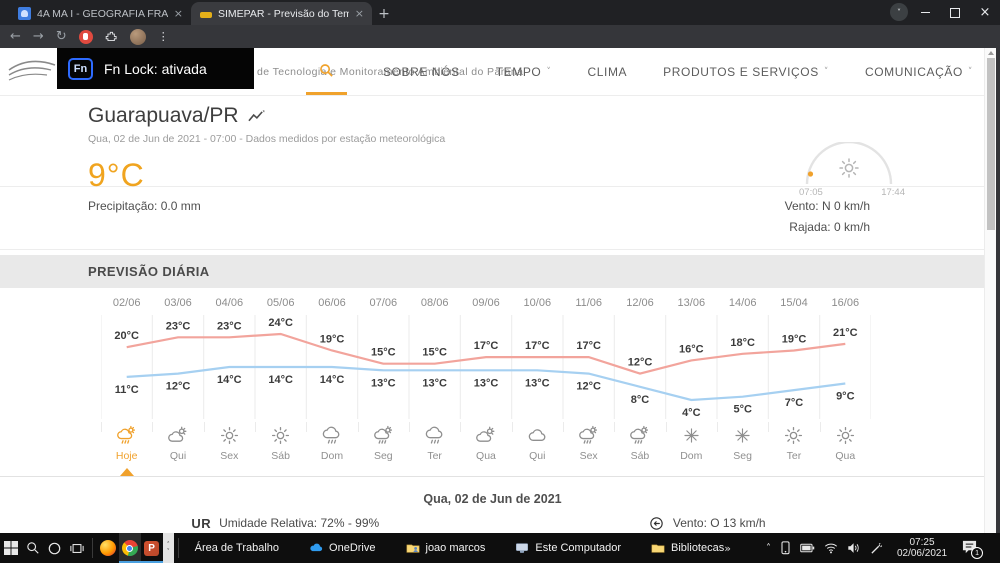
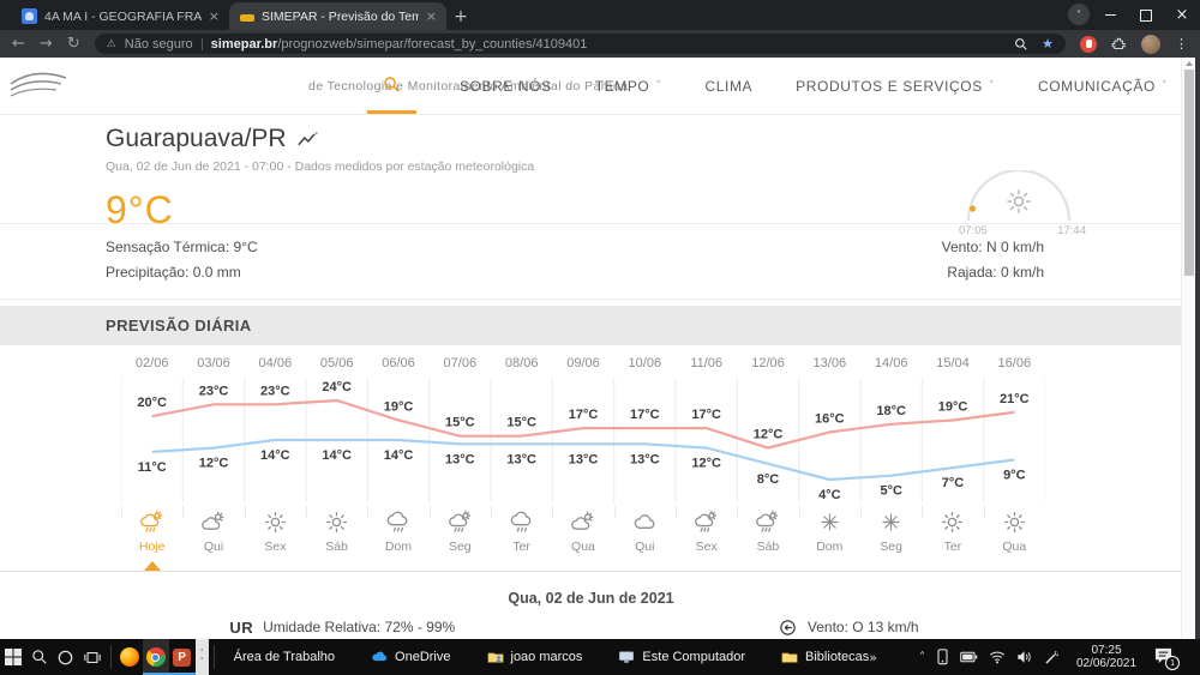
  4A MA I - GEOGRAFIA FRA
  ×
  SIMEPAR - Previsão do Tem
  ×
  +
  ˅
  ×
  ←
  →
  ↻
+ ⚠
+ Não seguro
+ simepar.br/prognozweb/simepar/forecast_by_counties/4109401
+ ★
  ⋮
- Fn
- Fn Lock: ativada
  de Tecnologi e Monitoramento Ambiental do Paraná
  SOBRE NÓS
  TEMPO
  ˅
  CLIMA
  PRODUTOS E SERVIÇOS
  ˅
  COMUNICAÇÃO
  ˅
  Guarapuava/PR
  Qua, 02 de Jun de 2021 - 07:00 - Dados medidos por estação meteorológica
  9°C
  07:05
  17:44
+ Sensação Térmica: 9°C
  Precipitação: 0.0 mm
  Vento: N 0 km/h
  Rajada: 0 km/h
  PREVISÃO DIÁRIA
  02/06
  03/06
  04/06
  05/06
  06/06
  07/06
  08/06
  09/06
  10/06
  11/06
  12/06
  13/06
  14/06
  15/04
  16/06
  20°C
  23°C
  23°C
  24°C
  19°C
  15°C
  15°C
  17°C
  17°C
  17°C
  12°C
  16°C
  18°C
  19°C
  21°C
  11°C
  12°C
  14°C
  14°C
  14°C
  13°C
  13°C
  13°C
  13°C
  12°C
  8°C
  4°C
  5°C
  7°C
  9°C
  Hoje
  Qui
  Sex
  Sáb
  Dom
  Seg
  Ter
  Qua
  Qui
  Sex
  Sáb
  Dom
  Seg
  Ter
  Qua
  Qua, 02 de Jun de 2021
  UR
  Umidade Relativa: 72% - 99%
  Vento: O 13 km/h
  P
  Área de Trabalho
  OneDrive
  joao marcos
  Este Computador
  Bibliotecas
  »
  ˄
  07:25
  02/06/2021
